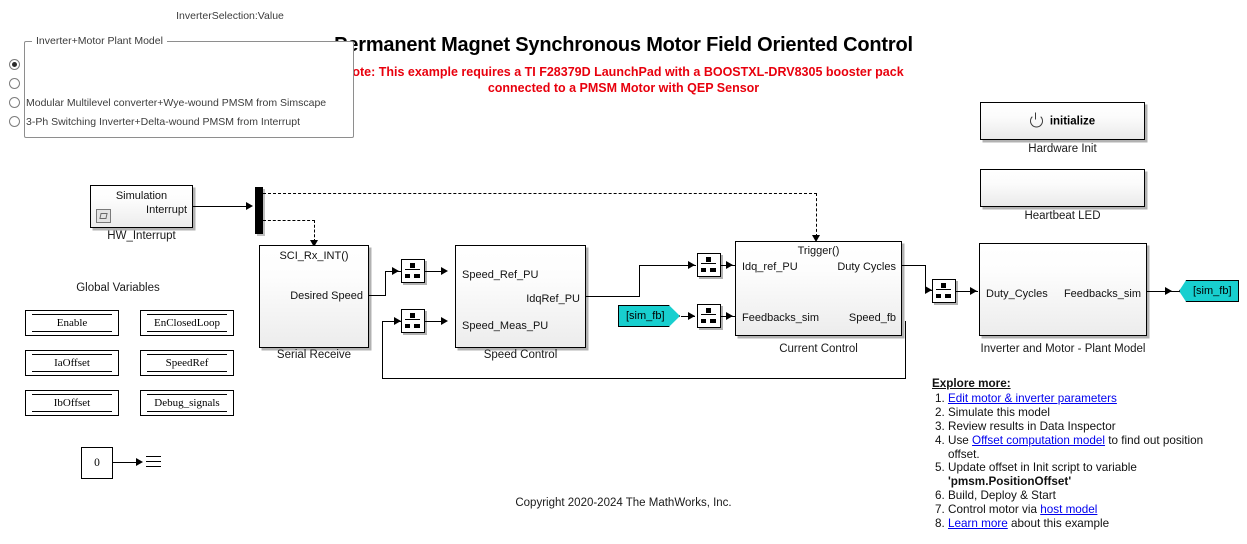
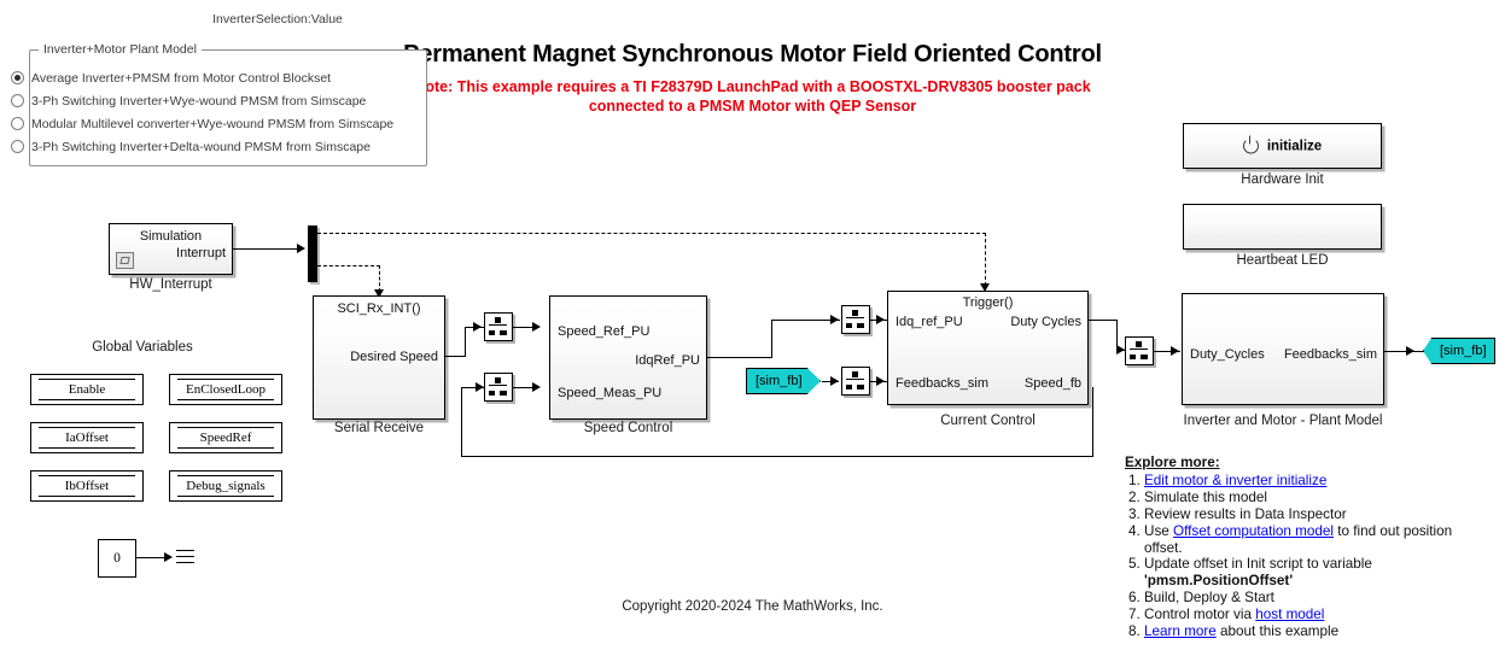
  InverterSelection:Value
  rmanent Magnet Synchronous Motor Field Oriented Control
  ote: This example requires a TI F28379D LaunchPad with a BOOSTXL-DRV8305 booster pack
  connected to a PMSM Motor with QEP Sensor
  Copyright 2020-2024 The MathWorks, Inc.
  Inverter+Motor Plant Model
+ Average Inverter+PMSM from Motor Control Blockset
+ 3-Ph Switching Inverter+Wye-wound PMSM from Simscape
  Modular Multilevel converter+Wye-wound PMSM from Simscape
- 3-Ph Switching Inverter+Delta-wound PMSM from Interrupt
+ 3-Ph Switching Inverter+Delta-wound PMSM from Simscape
  Simulation
  Interrupt
  HW_Interrupt
  SCI_Rx_INT()
  Desired Speed
  Serial Receive
  Speed_Ref_PU
  Speed_Meas_PU
  IdqRef_PU
  Speed Control
  [sim_fb]
  Trigger()
  Idq_ref_PU
  Feedbacks_sim
  Duty Cycles
  Speed_fb
  Current Control
  Duty_Cycles
  Feedbacks_sim
  Inverter and Motor - Plant Model
  [sim_fb]
  initialize
  Hardware Init
  Heartbeat LED
  Global Variables
  Enable
  EnClosedLoop
  IaOffset
  SpeedRef
  IbOffset
  Debug_signals
  0
  Explore more:
- Edit motor & inverter parameters
+ Edit motor & inverter initialize
  Simulate this model
  Review results in Data Inspector
  Use Offset computation model to find out position offset.
  Update offset in Init script to variable 'pmsm.PositionOffset'
  Build, Deploy & Start
  Control motor via host model
  Learn more about this example
